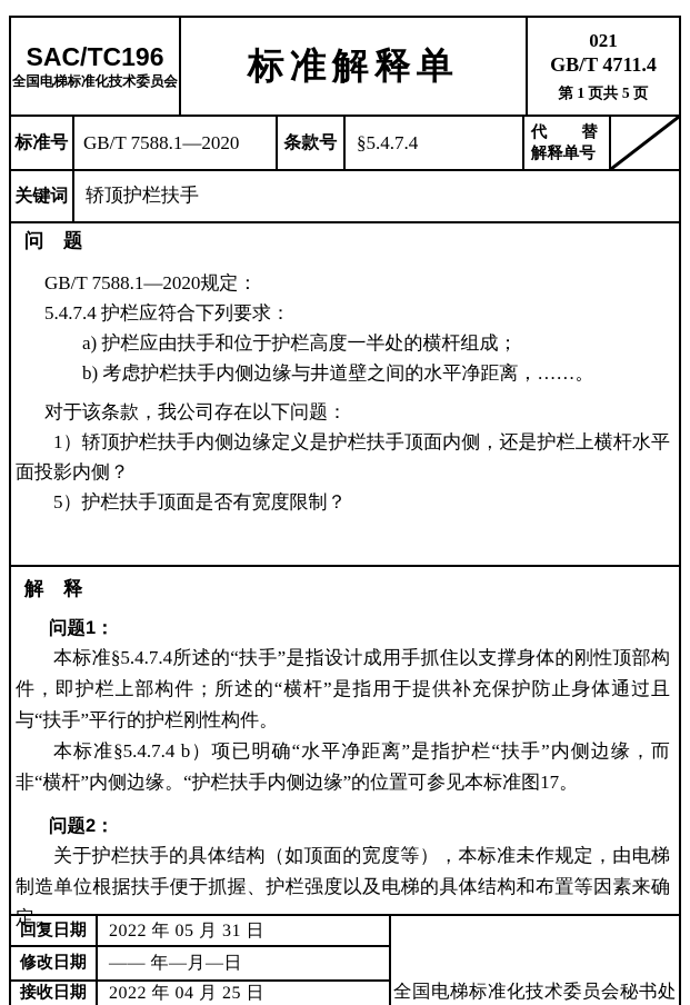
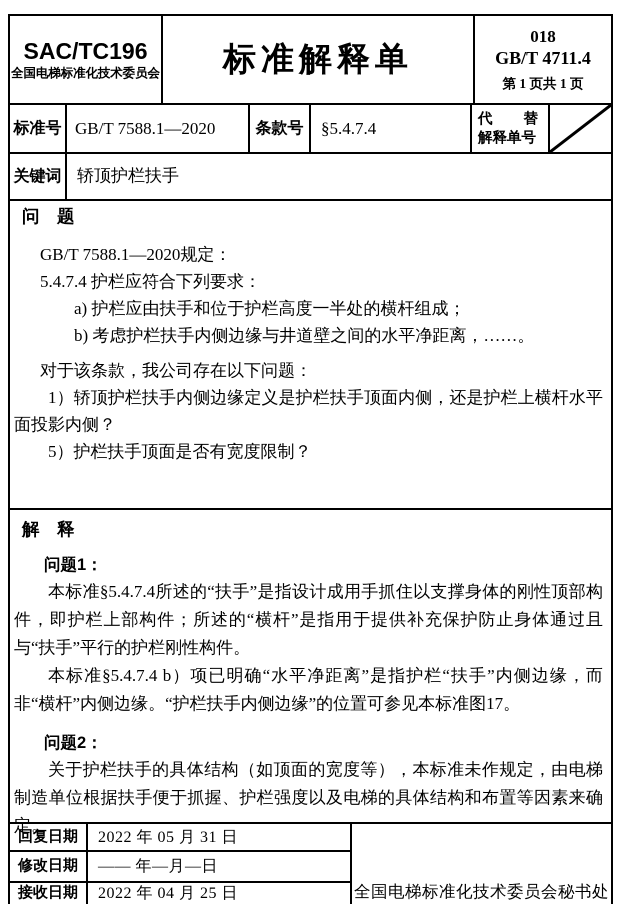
  SAC/TC196
  全国电梯标准化技术委员会
  标准解释单
- 021
+ 018
  GB/T 4711.4
- 第 1 页共 5 页
+ 第 1 页共 1 页
  标准号
  GB/T 7588.1—2020
  条款号
  §5.4.7.4
  代 替
  解释单号
  关键词
  轿顶护栏扶手
  问 题
  GB/T 7588.1—2020规定：
  5.4.7.4 护栏应符合下列要求：
  a) 护栏应由扶手和位于护栏高度一半处的横杆组成；
  b) 考虑护栏扶手内侧边缘与井道壁之间的水平净距离，……。
  对于该条款，我公司存在以下问题：
  1）轿顶护栏扶手内侧边缘定义是护栏扶手顶面内侧，还是护栏上横杆水平面投影内侧？
  5）护栏扶手顶面是否有宽度限制？
  解 释
  问题1：
  本标准§5.4.7.4所述的“扶手”是指设计成用手抓住以支撑身体的刚性顶部构件，即护栏上部构件；所述的“横杆”是指用于提供补充保护防止身体通过且与“扶手”平行的护栏刚性构件。
  本标准§5.4.7.4 b）项已明确“水平净距离”是指护栏“扶手”内侧边缘，而非“横杆”内侧边缘。“护栏扶手内侧边缘”的位置可参见本标准图17。
  问题2：
  关于护栏扶手的具体结构（如顶面的宽度等），本标准未作规定，由电梯制造单位根据扶手便于抓握、护栏强度以及电梯的具体结构和布置等因素来确定。
  回复日期
  2022 年 05 月 31 日
  修改日期
  —— 年—月—日
  接收日期
  2022 年 04 月 25 日
  全国电梯标准化技术委员会秘书处
